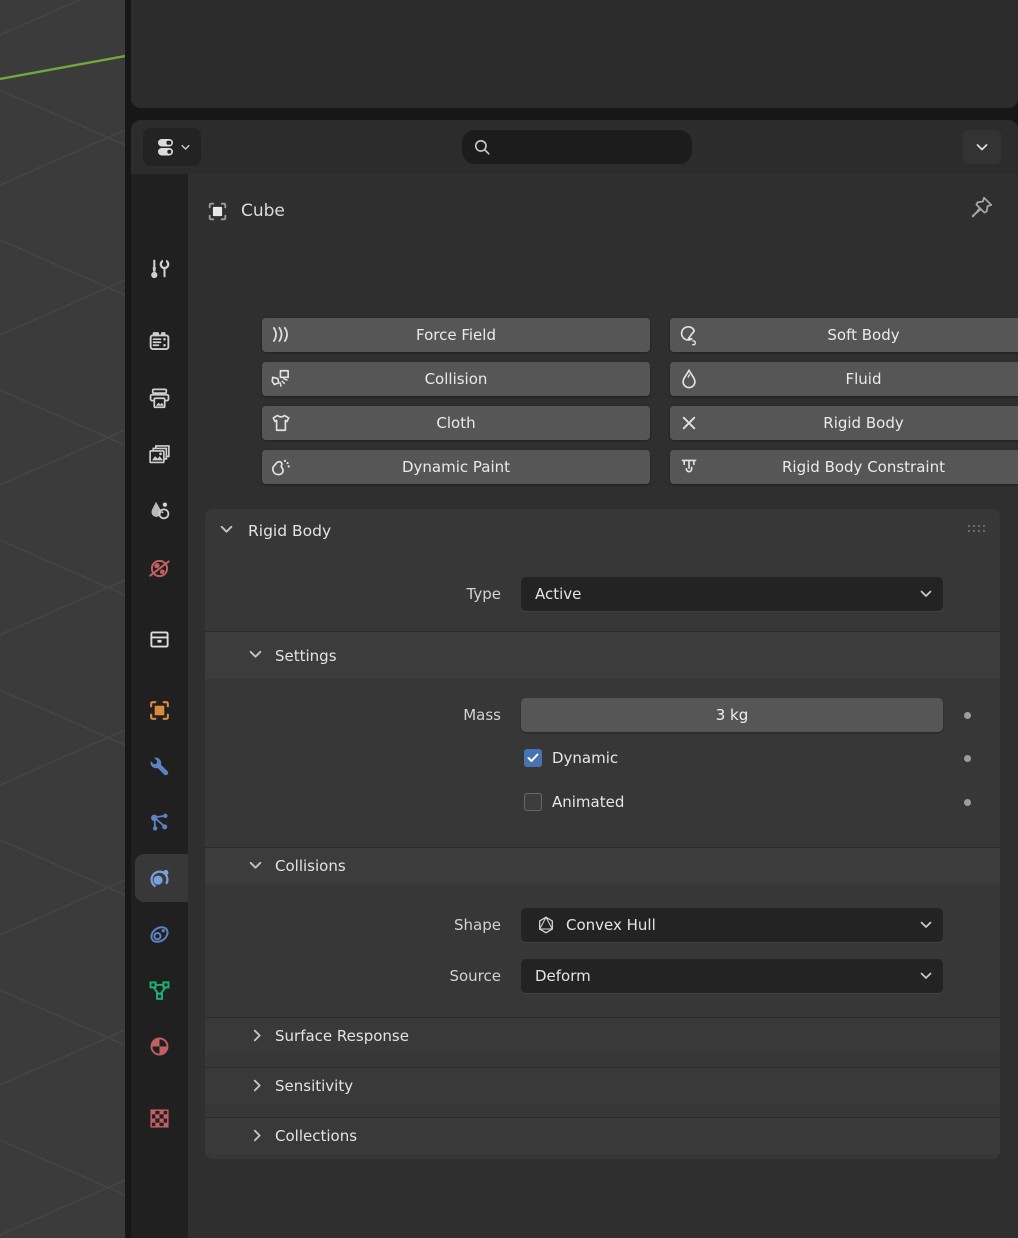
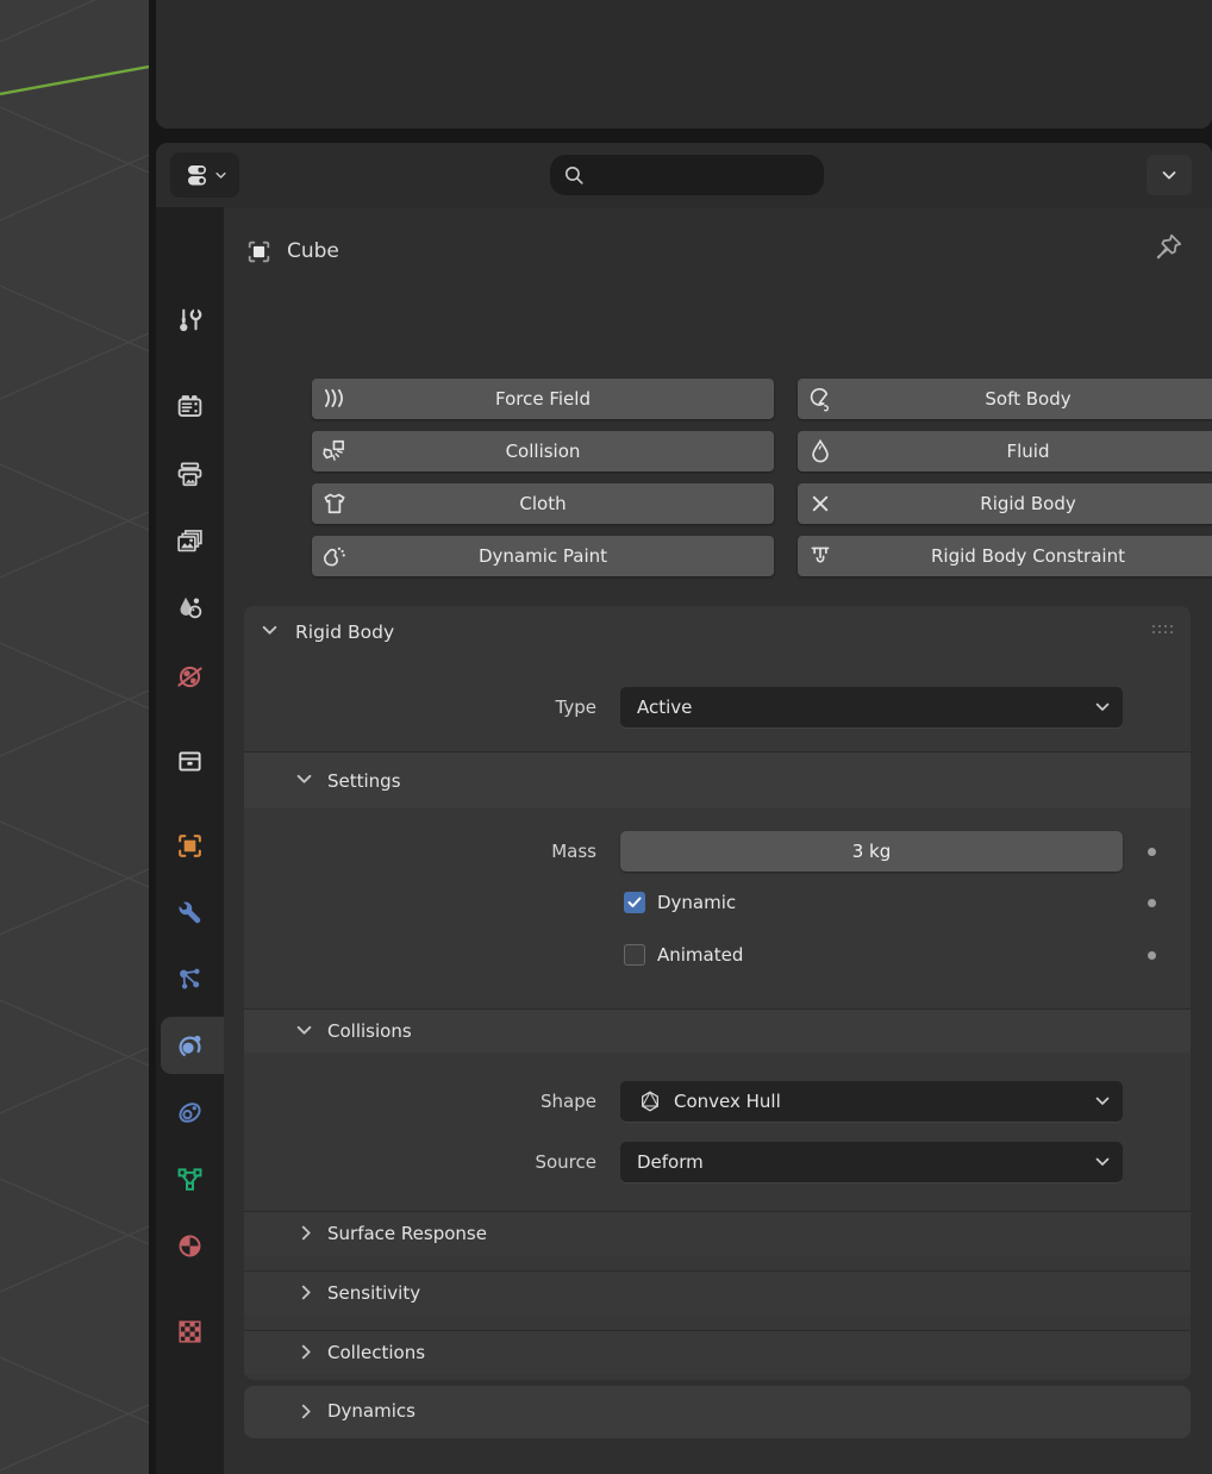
  Cube
  Force Field
  Soft Body
  Collision
  Fluid
  Cloth
  Rigid Body
  Dynamic Paint
  Rigid Body Constraint
  Rigid Body
  Type
  Active
  Settings
  Mass
  3 kg
  Dynamic
  Animated
  Collisions
  Shape
  Convex Hull
  Source
  Deform
  Surface Response
  Sensitivity
  Collections
+ Dynamics
